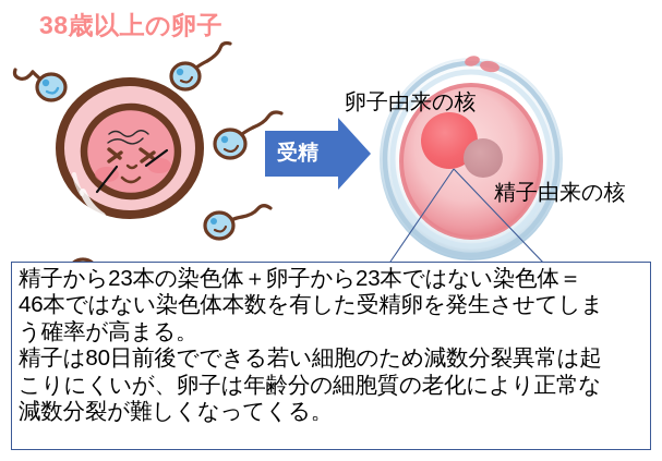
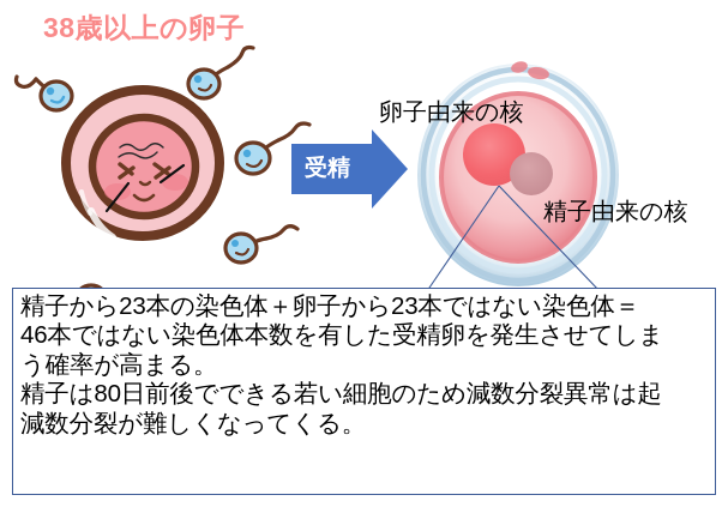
  38歳以上の卵子
  受精
  卵子由来の核
  精子由来の核
  精子から23本の染色体＋卵子から23本ではない染色体＝
  46本ではない染色体本数を有した受精卵を発生させてしま
  う確率が高まる。
  精子は80日前後でできる若い細胞のため減数分裂異常は起
- こりにくいが、卵子は年齢分の細胞質の老化により正常な
  減数分裂が難しくなってくる。
